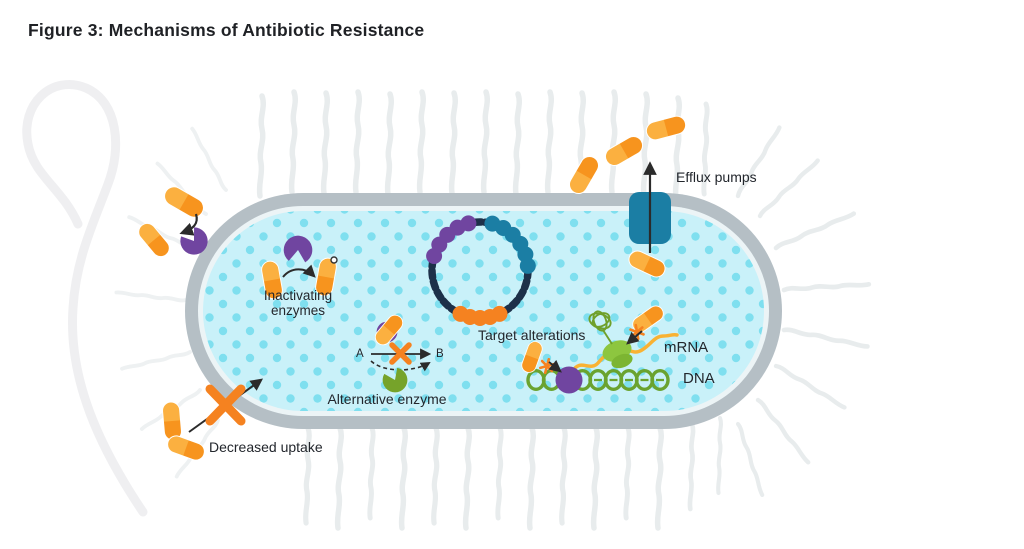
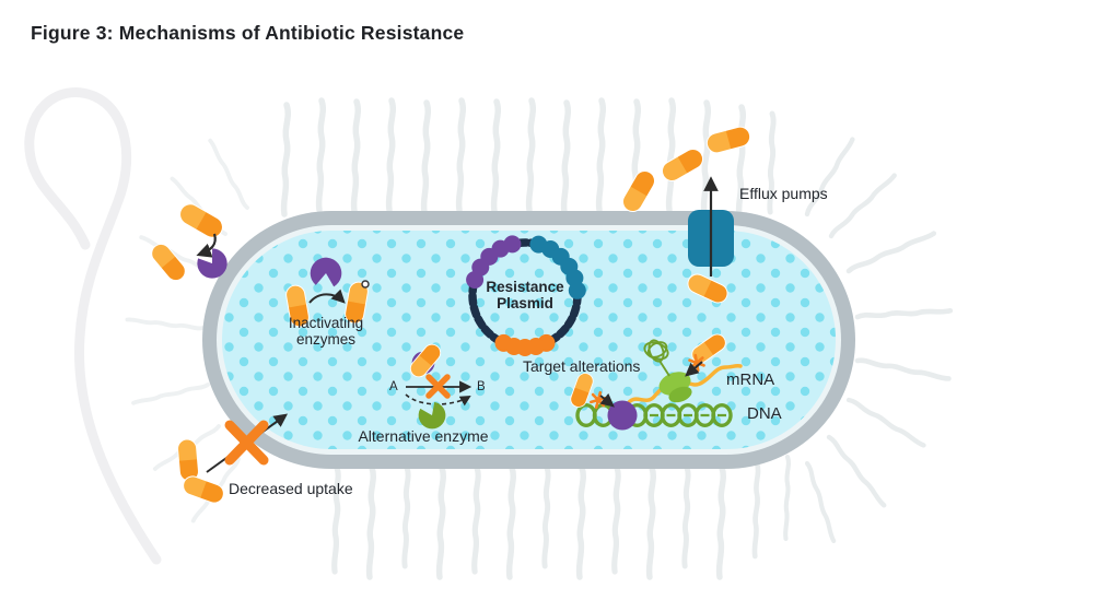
  Figure 3: Mechanisms of Antibiotic Resistance
  Inactivating
  enzymes
+ Resistance
+ Plasmid
  Target alterations
  Efflux pumps
  Alternative enzyme
  Decreased uptake
  mRNA
  DNA
  A
  B
